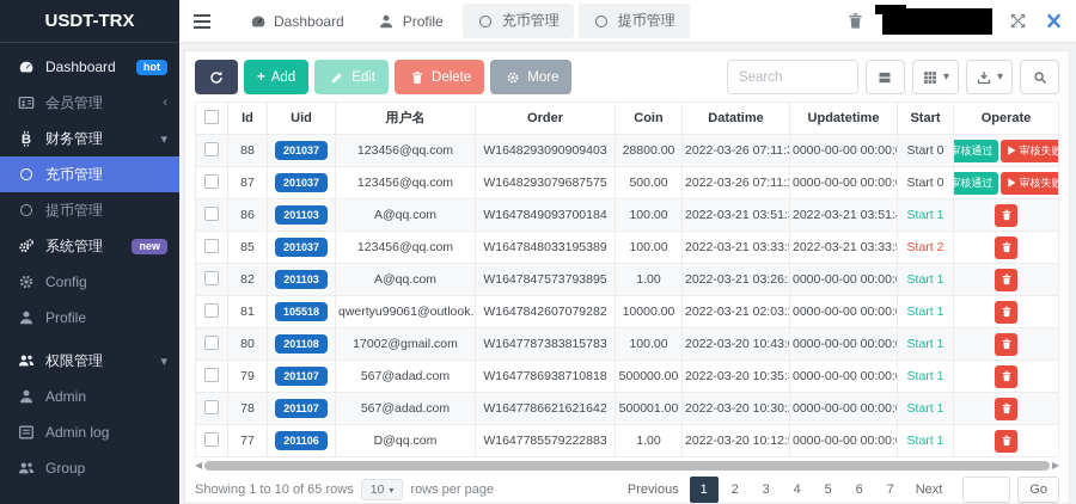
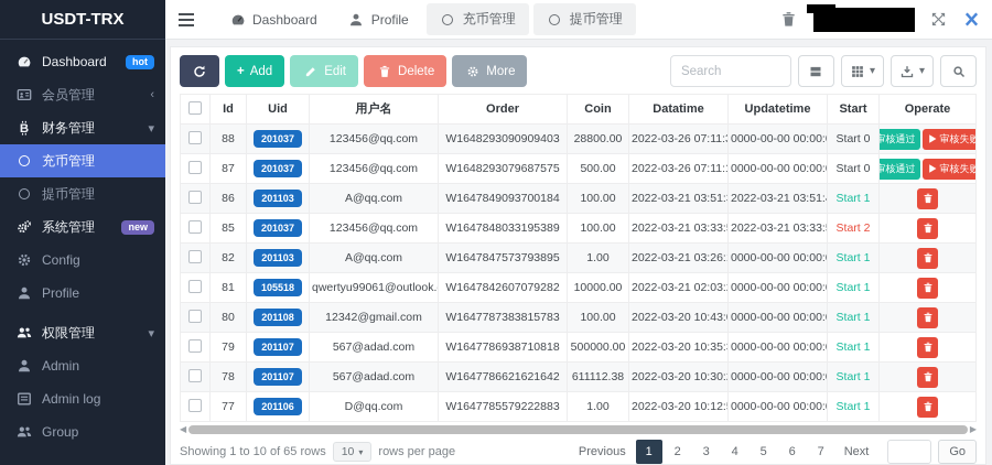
  USDT-TRX
  Dashboard
  hot
  会员管理
  ‹
  B
  财务管理
  ▾
  充币管理
  提币管理
  系统管理
  new
  Config
  Profile
  权限管理
  ▾
  Admin
  Admin log
  Group
  Dashboard
  Profile
  充币管理
  提币管理
  +
  Add
  Edit
  Delete
  More
  Search
  ▾
  ▾
  	Id	Uid	用户名	Order	Coin	Datatime	Updatetime	Start	Operate
  	88	201037	123456@qq.com	W1648293090909403	28800.00	2022-03-26 07:11:	0000-00-00 00:00:	Start 0	审核通过 审核失败
  	87	201037	123456@qq.com	W1648293079687575	500.00	2022-03-26 07:11:	0000-00-00 00:00:	Start 0	审核通过 审核失败
  	86	201103	A@qq.com	W1647849093700184	100.00	2022-03-21 03:51:	2022-03-21 03:51:	Start 1
  	85	201037	123456@qq.com	W1647848033195389	100.00	2022-03-21 03:33:	2022-03-21 03:33:	Start 2
  	82	201103	A@qq.com	W1647847573793895	1.00	2022-03-21 03:26:	0000-00-00 00:00:	Start 1
  	81	105518	qwertyu99061@outlook.	W1647842607079282	10000.00	2022-03-21 02:03:	0000-00-00 00:00:	Start 1
- 	80	201108	17002@gmail.com	W1647787383815783	100.00	2022-03-20 10:43:	0000-00-00 00:00:	Start 1
+ 	80	201108	12342@gmail.com	W1647787383815783	100.00	2022-03-20 10:43:	0000-00-00 00:00:	Start 1
  	79	201107	567@adad.com	W1647786938710818	500000.00	2022-03-20 10:35:	0000-00-00 00:00:	Start 1
- 	78	201107	567@adad.com	W1647786621621642	500001.00	2022-03-20 10:30:	0000-00-00 00:00:	Start 1
+ 	78	201107	567@adad.com	W1647786621621642	611112.38	2022-03-20 10:30:	0000-00-00 00:00:	Start 1
  	77	201106	D@qq.com	W1647785579222883	1.00	2022-03-20 10:12:	0000-00-00 00:00:	Start 1
  ◀
  ▶
  Showing 1 to 10 of 65 rows
  10
  ▾
  rows per page
  Previous
  1
  2
  3
  4
  5
  6
  7
  Next
  Go
